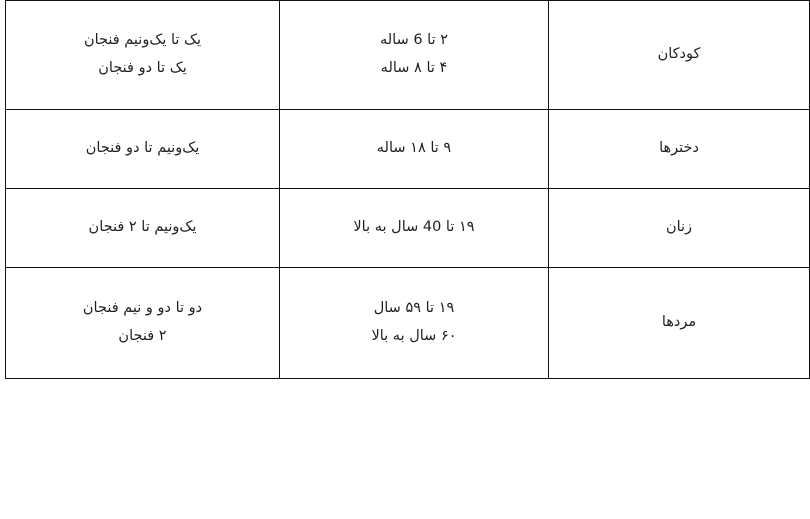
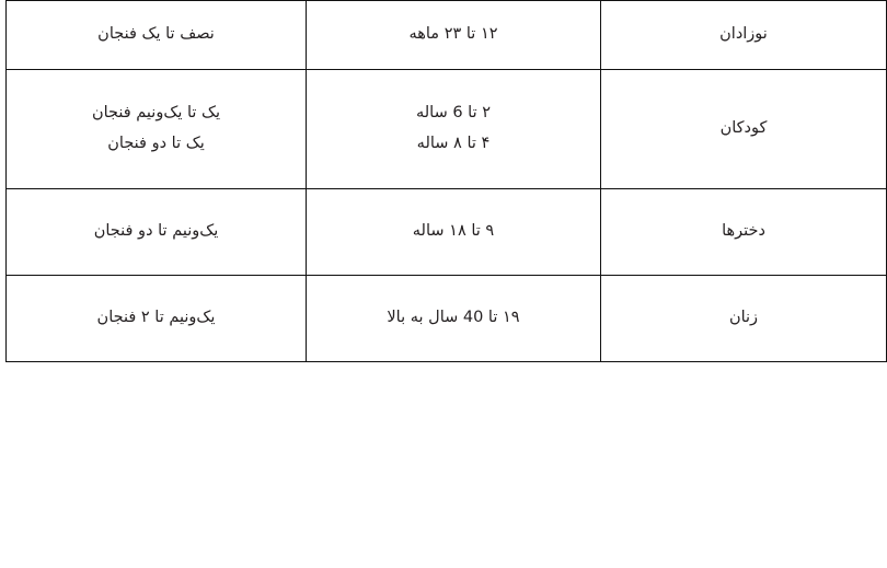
+ نوزادان	۱۲ تا ۲۳ ماهه	نصف تا یک فنجان
  کودکان	۲ تا 6 ساله ۴ تا ۸ ساله	یک تا یک‌ونیم فنجان یک تا دو فنجان
  دخترها	۹ تا ۱۸ ساله	یک‌ونیم تا دو فنجان
  زنان	۱۹ تا 40 سال به بالا	یک‌ونیم تا ۲ فنجان
- مردها	۱۹ تا ۵۹ سال ۶۰ سال به بالا	دو تا دو و نیم فنجان ۲ فنجان
